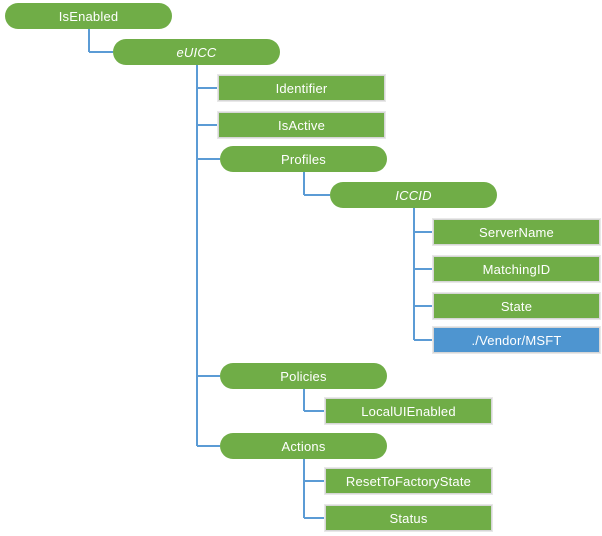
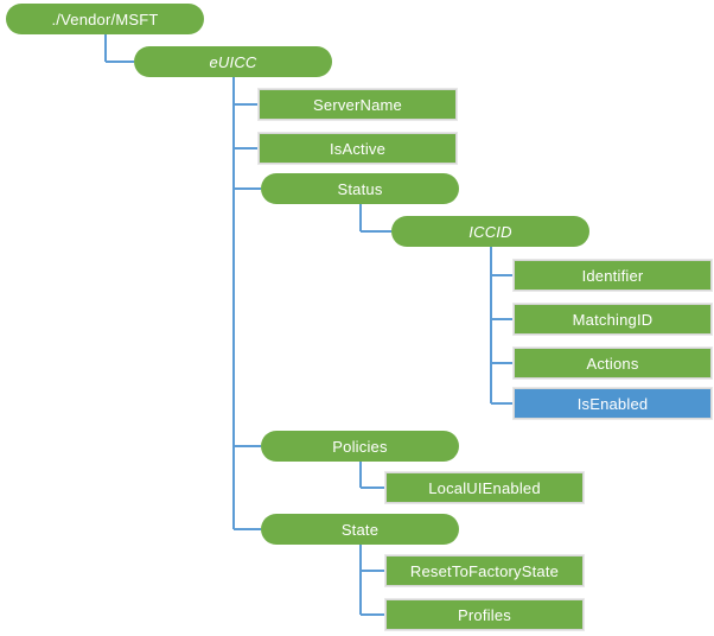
- IsEnabled
+ ./Vendor/MSFT
  eUICC
- Identifier
+ ServerName
  IsActive
- Profiles
+ Status
  ICCID
- ServerName
+ Identifier
  MatchingID
- State
+ Actions
- ./Vendor/MSFT
+ IsEnabled
  Policies
  LocalUIEnabled
- Actions
+ State
  ResetToFactoryState
- Status
+ Profiles
